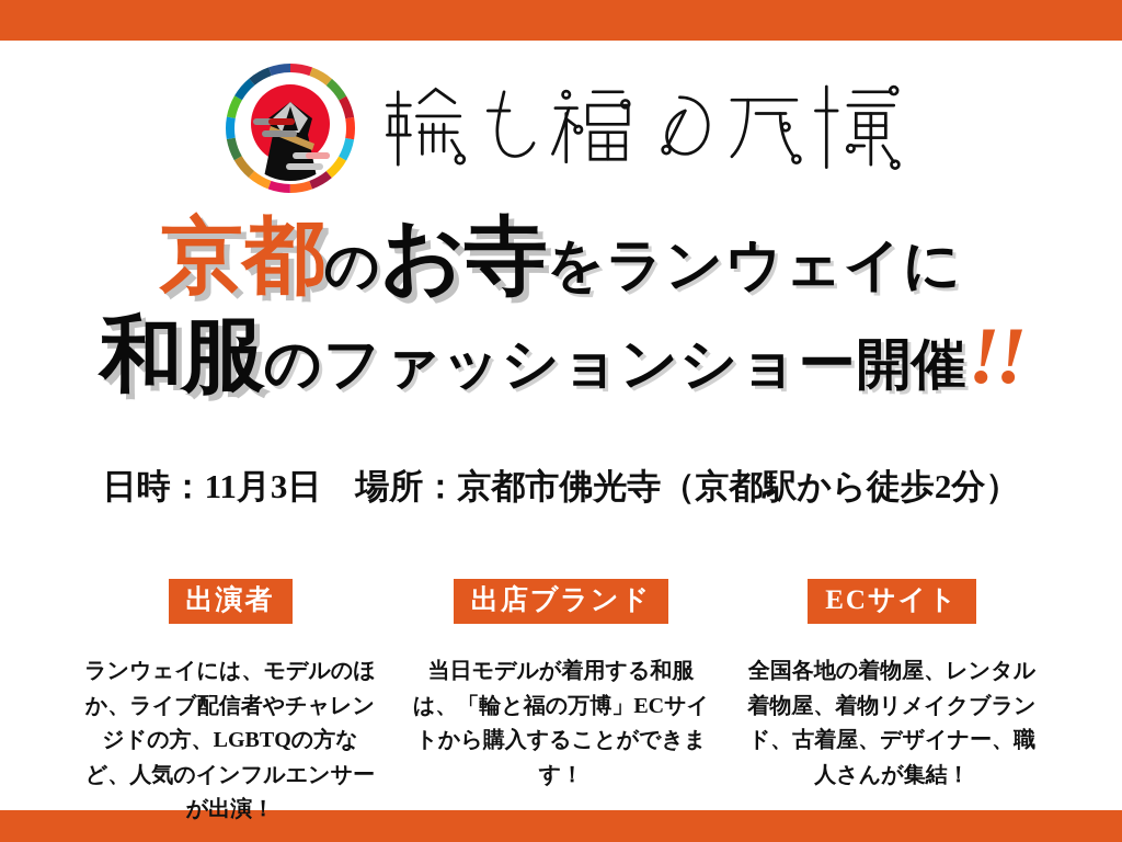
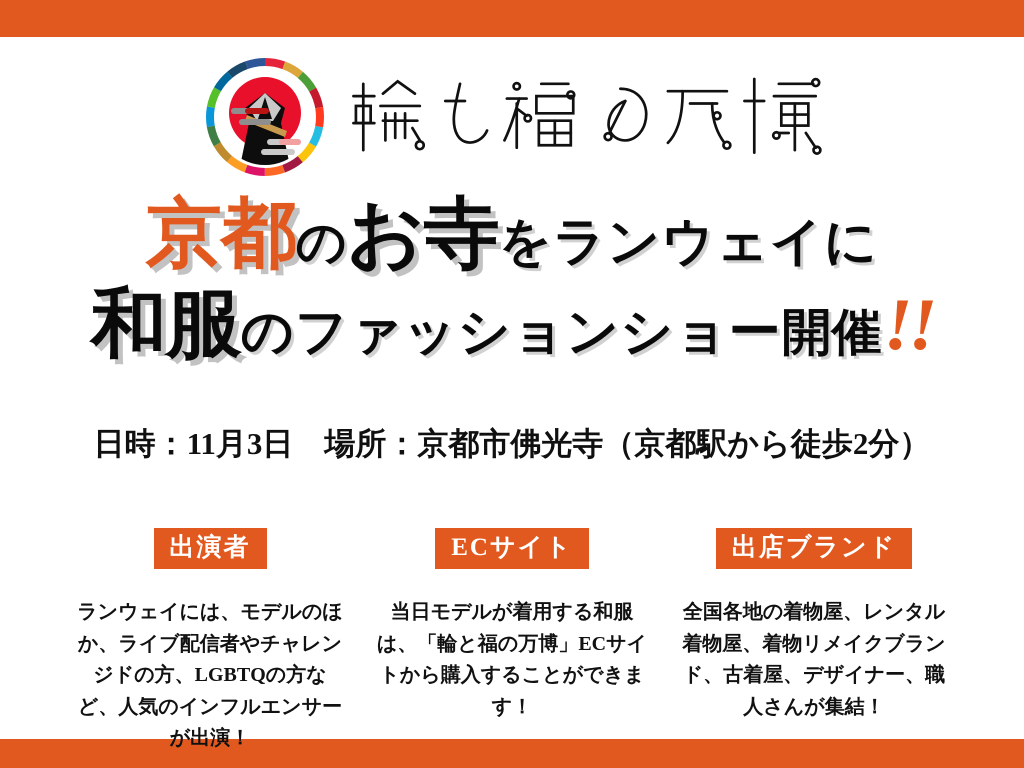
  京都のお寺をランウェイに
  和服のファッションショー開催!!
  日時：11月3日 場所：京都市佛光寺（京都駅から徒歩2分）
  出演者
  ランウェイには、モデルのほか、ライブ配信者やチャレンジドの方、LGBTQの方など、人気のインフルエンサーが出演！
- 出店ブランド
+ ECサイト
  当日モデルが着用する和服は、「輪と福の万博」ECサイトから購入することができます！
- ECサイト
+ 出店ブランド
  全国各地の着物屋、レンタル着物屋、着物リメイクブランド、古着屋、デザイナー、職人さんが集結！
